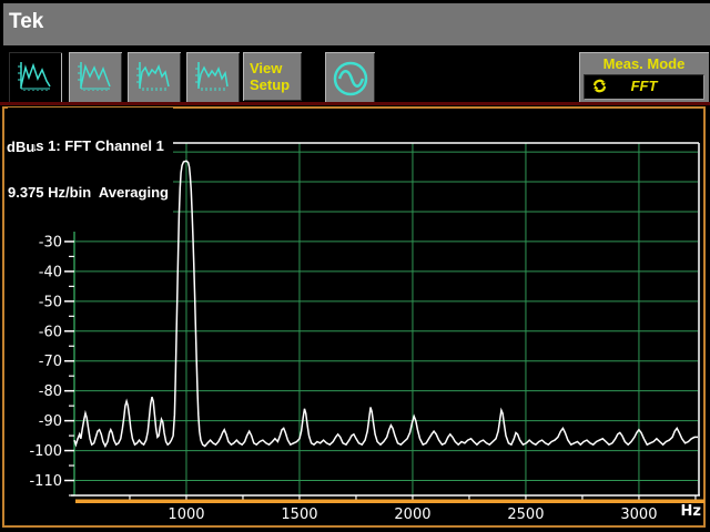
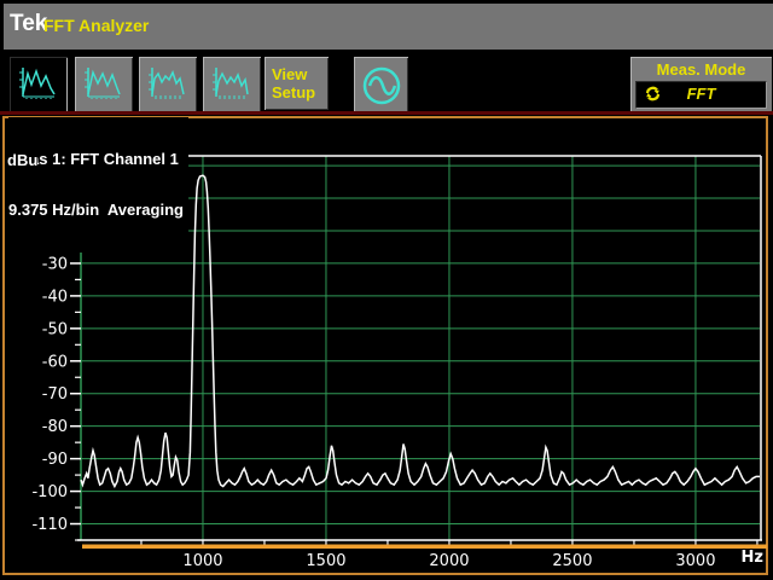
  Tek
+ FFT Analyzer
  View
  Setup
  Meas. Mode
  FFT
  -30
  -40
  -50
  -60
  -70
  -80
  -90
  -100
  -110
  1000
  1500
  2000
  2500
  3000
  Hz
  s 1: FFT Channel 1
  9.375 Hz/bin Averaging
  dBu
